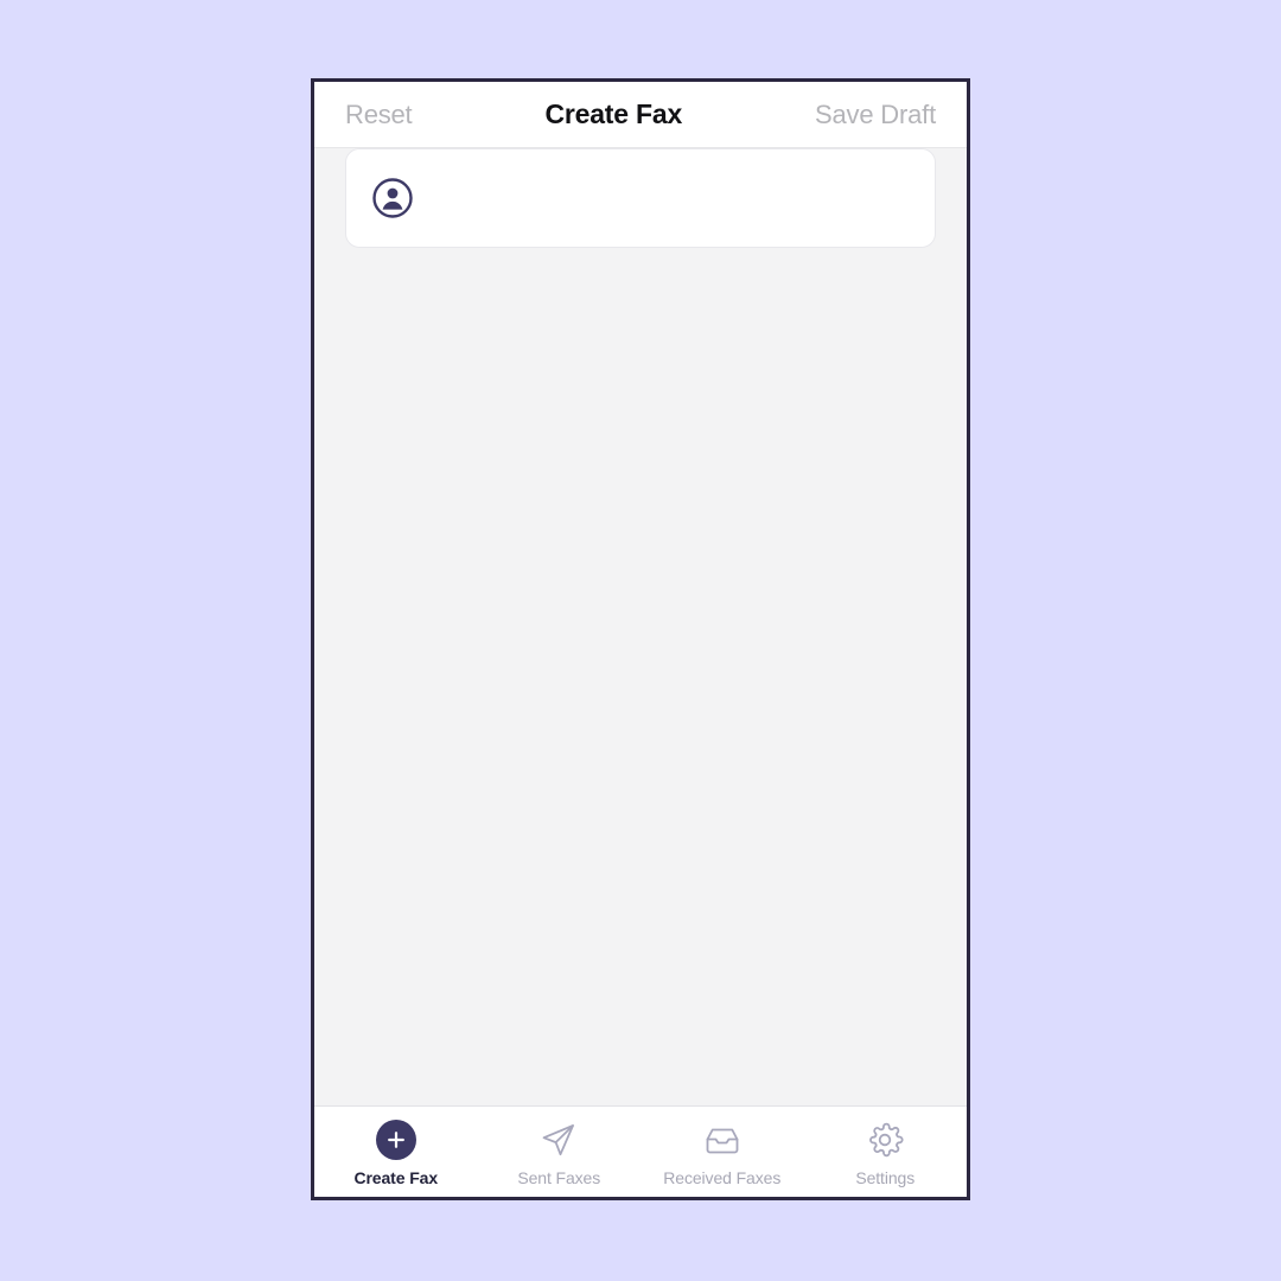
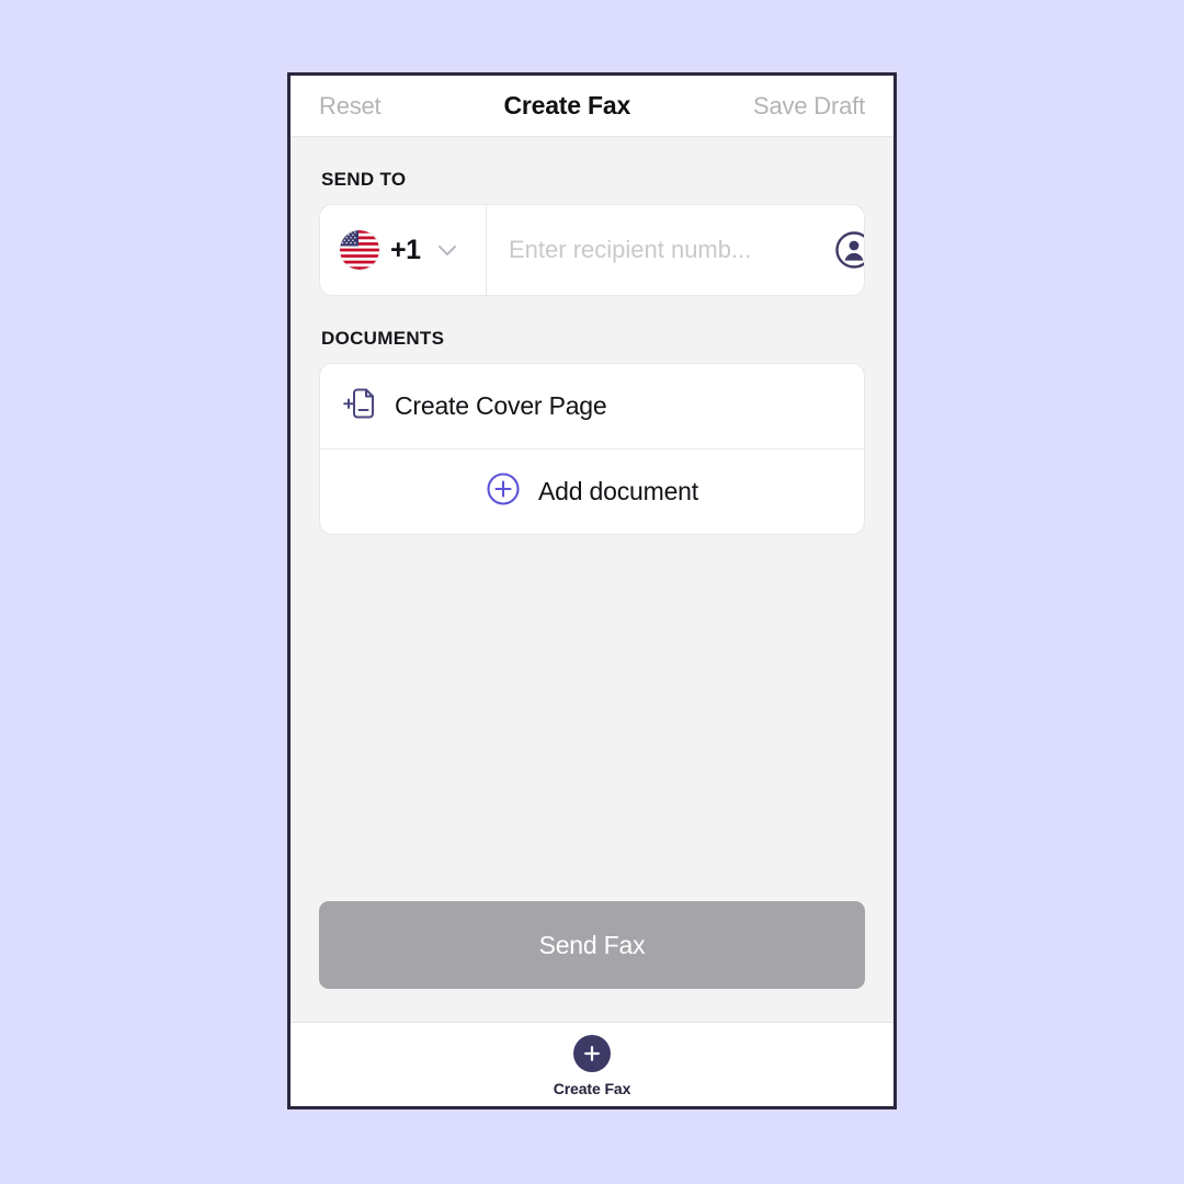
  Reset
  Create Fax
  Save Draft
+ SEND TO
+ +1
+ Enter recipient numb...
+ DOCUMENTS
+ Create Cover Page
+ Add document
+ Send Fax
  Create Fax
- Sent Faxes
- Received Faxes
- Settings
